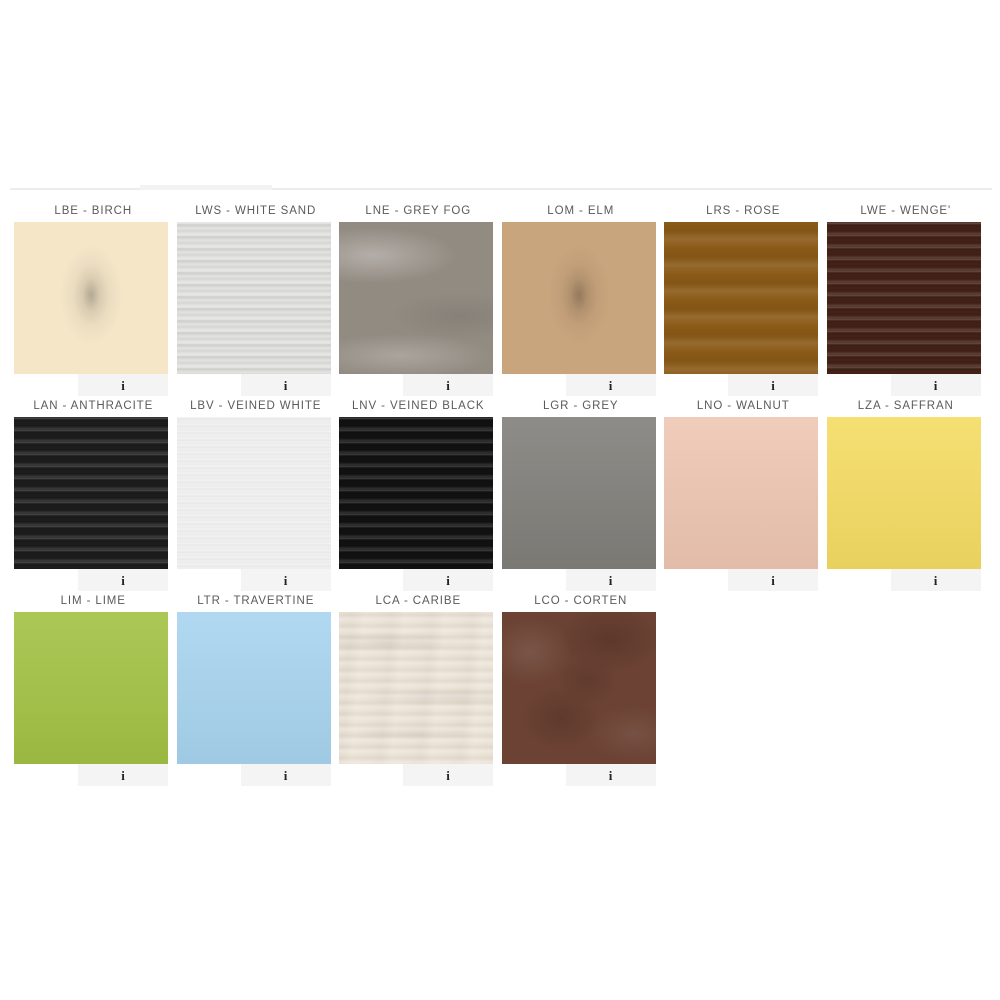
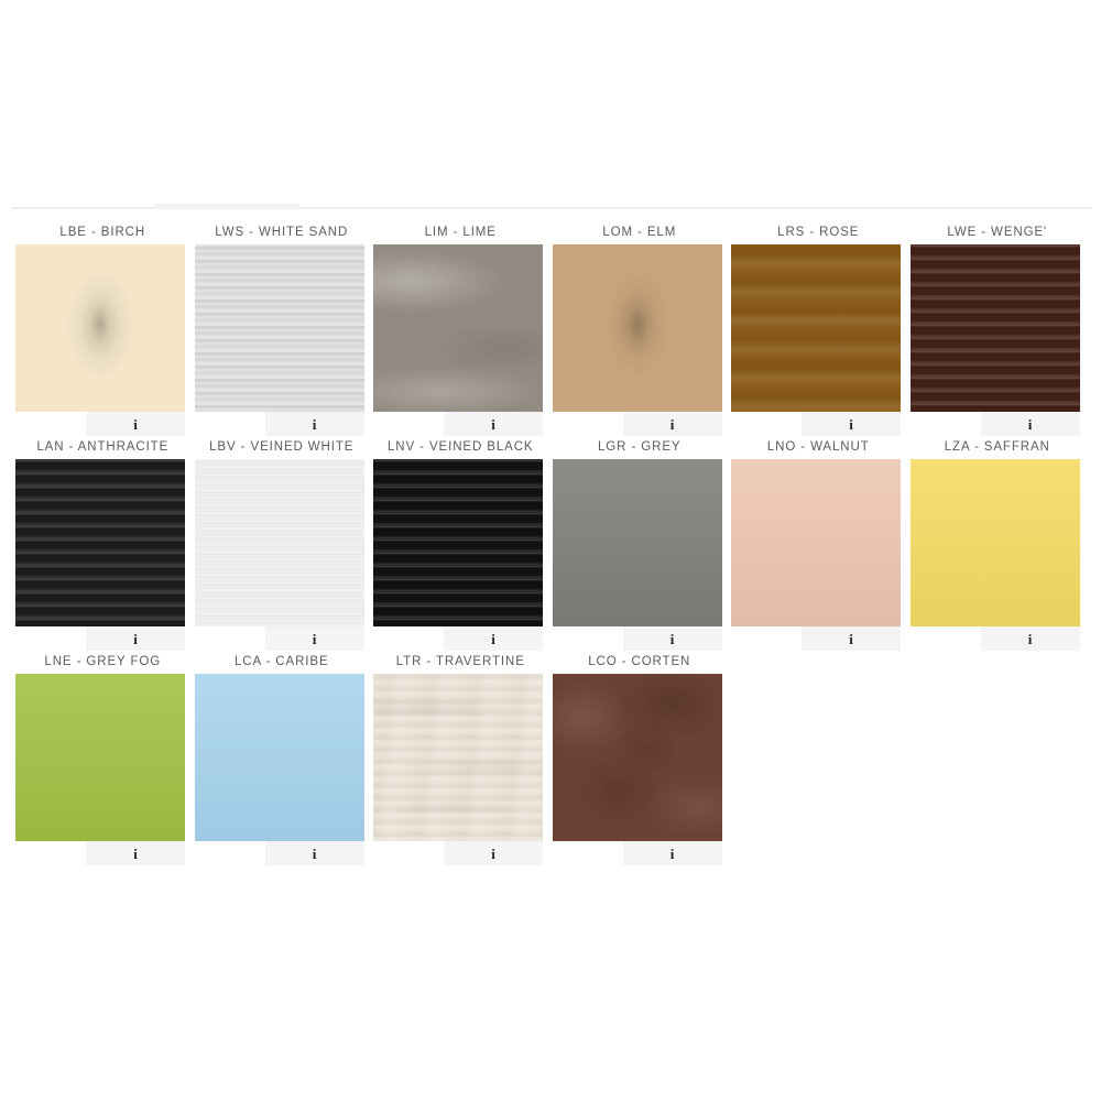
  LBE - BIRCH
  i
  LWS - WHITE SAND
  i
- LNE - GREY FOG
+ LIM - LIME
  i
  LOM - ELM
  i
  LRS - ROSE
  i
  LWE - WENGE'
  i
  LAN - ANTHRACITE
  i
  LBV - VEINED WHITE
  i
  LNV - VEINED BLACK
  i
  LGR - GREY
  i
  LNO - WALNUT
  i
  LZA - SAFFRAN
  i
- LIM - LIME
+ LNE - GREY FOG
  i
- LTR - TRAVERTINE
+ LCA - CARIBE
  i
- LCA - CARIBE
+ LTR - TRAVERTINE
  i
  LCO - CORTEN
  i
